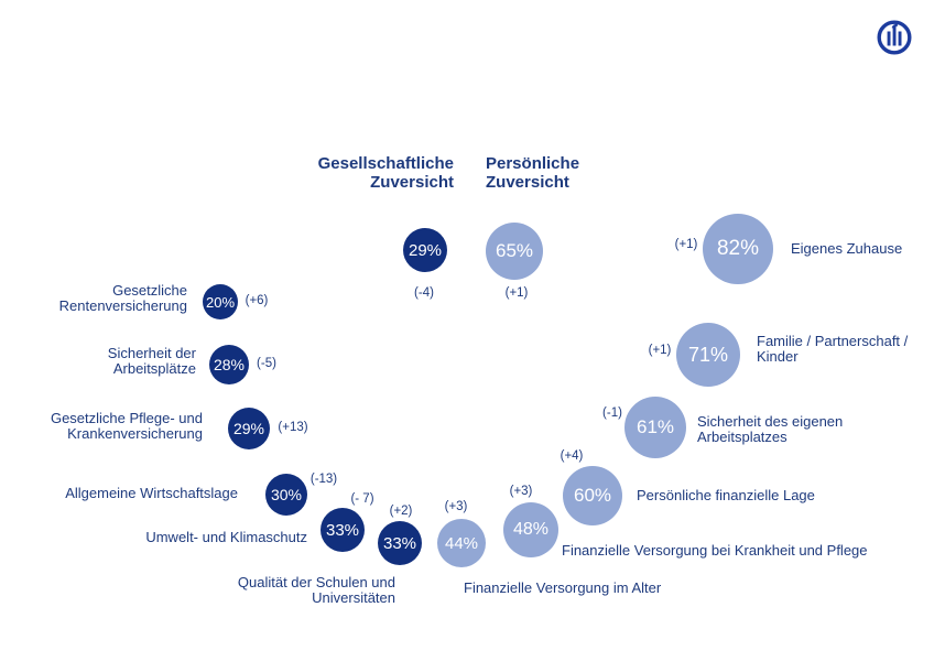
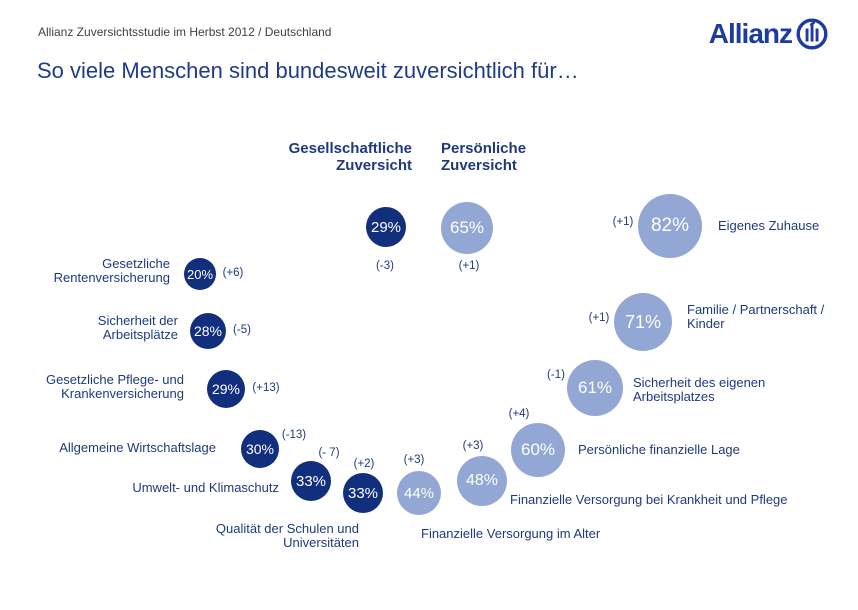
+ Allianz Zuversichtsstudie im Herbst 2012 / Deutschland
+ Allianz
+ So viele Menschen sind bundesweit zuversichtlich für…
  Gesellschaftliche
  Zuversicht
  Persönliche
  Zuversicht
  29%
- (-4)
+ (-3)
  20%
  (+6)
  Gesetzliche
  Rentenversicherung
  28%
  (-5)
  Sicherheit der
  Arbeitsplätze
  29%
  (+13)
  Gesetzliche Pflege- und
  Krankenversicherung
  30%
  (-13)
  Allgemeine Wirtschaftslage
  33%
  (- 7)
  Umwelt- und Klimaschutz
  33%
  (+2)
  Qualität der Schulen und
  Universitäten
  65%
  (+1)
  44%
  (+3)
  Finanzielle Versorgung im Alter
  48%
  (+3)
  Finanzielle Versorgung bei Krankheit und Pflege
  60%
  (+4)
  Persönliche finanzielle Lage
  61%
  (-1)
  Sicherheit des eigenen
  Arbeitsplatzes
  71%
  (+1)
  Familie / Partnerschaft /
  Kinder
  82%
  (+1)
  Eigenes Zuhause
